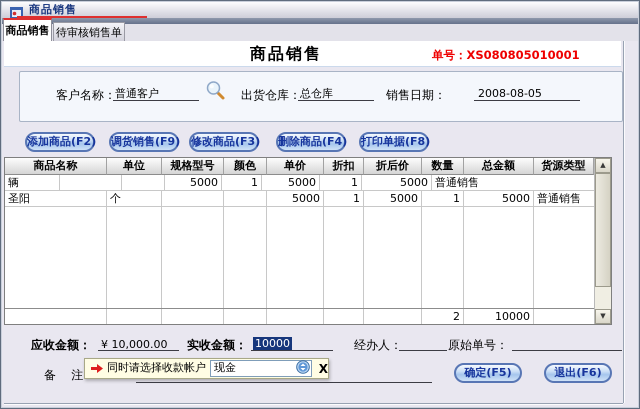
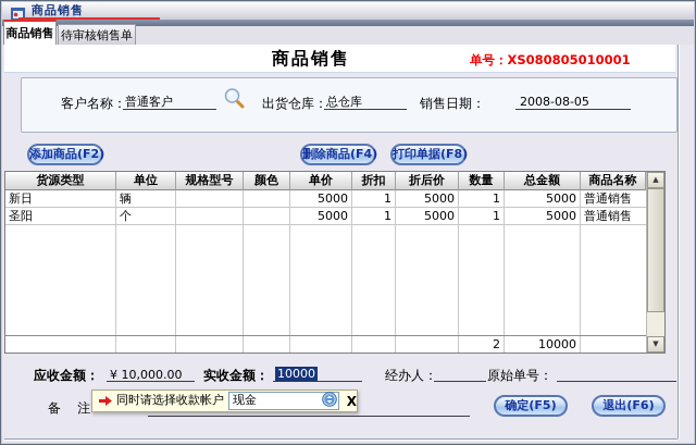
  商品销售
  商品销售
  待审核销售单
  商品销售
  单号：XS080805010001
  客户名称：
  普通客户
  出货仓库：
  总仓库
  销售日期：
  2008-08-05
  添加商品(F2)
- 调货销售(F9)
- 修改商品(F3)
  删除商品(F4)
  打印单据(F8)
- 商品名称
+ 货源类型
  单位
  规格型号
  颜色
  单价
  折扣
  折后价
  数量
  总金额
- 货源类型
+ 商品名称
+ 新日
  辆
  5000
  1
  5000
  1
  5000
  普通销售
  圣阳
  个
  5000
  1
  5000
  1
  5000
  普通销售
  2
  10000
  ▲
  ▼
  应收金额：
  ¥ 10,000.00
  实收金额：
  10000
  经办人：
  原始单号：
  同时请选择收款帐户
  现金
  X
  确定(F5)
  退出(F6)
